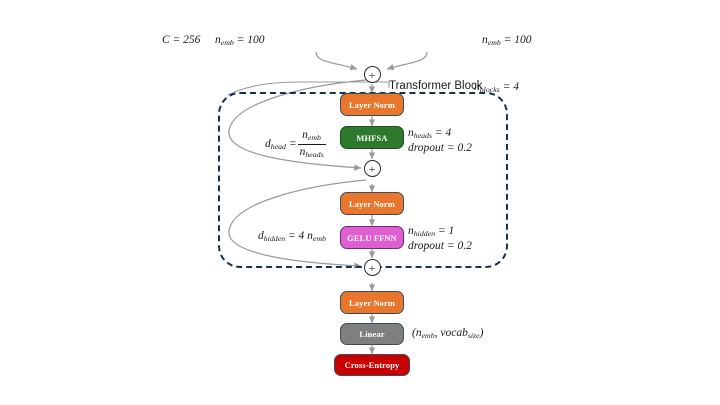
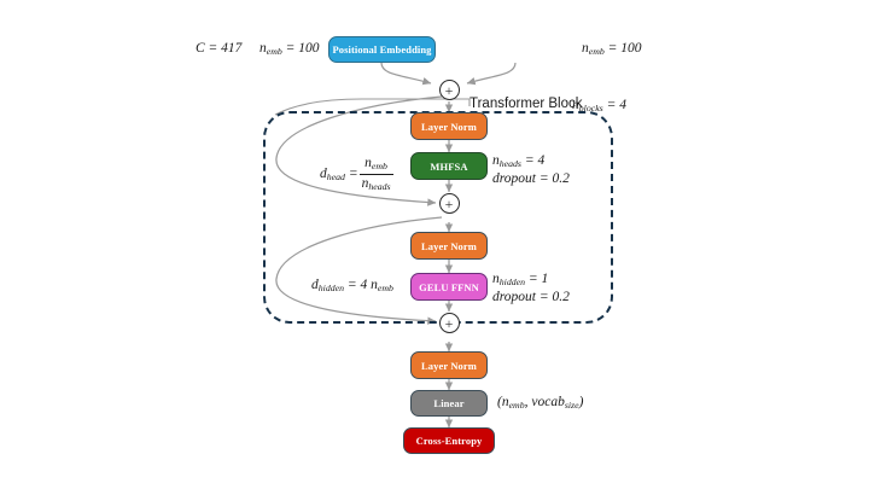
- C = 256
+ C = 417
  nemb = 100
+ Positional Embedding
  nemb = 100
  +
  Transformer Block
  nblocks = 4
  Layer Norm
  dhead =
  nemb
  nheads
  MHFSA
  nheads = 4
  dropout = 0.2
  +
  Layer Norm
  dhidden = 4 nemb
  GELU FFNN
  nhidden = 1
  dropout = 0.2
  +
  Layer Norm
  Linear
  (nemb, vocabsize)
  Cross-Entropy
